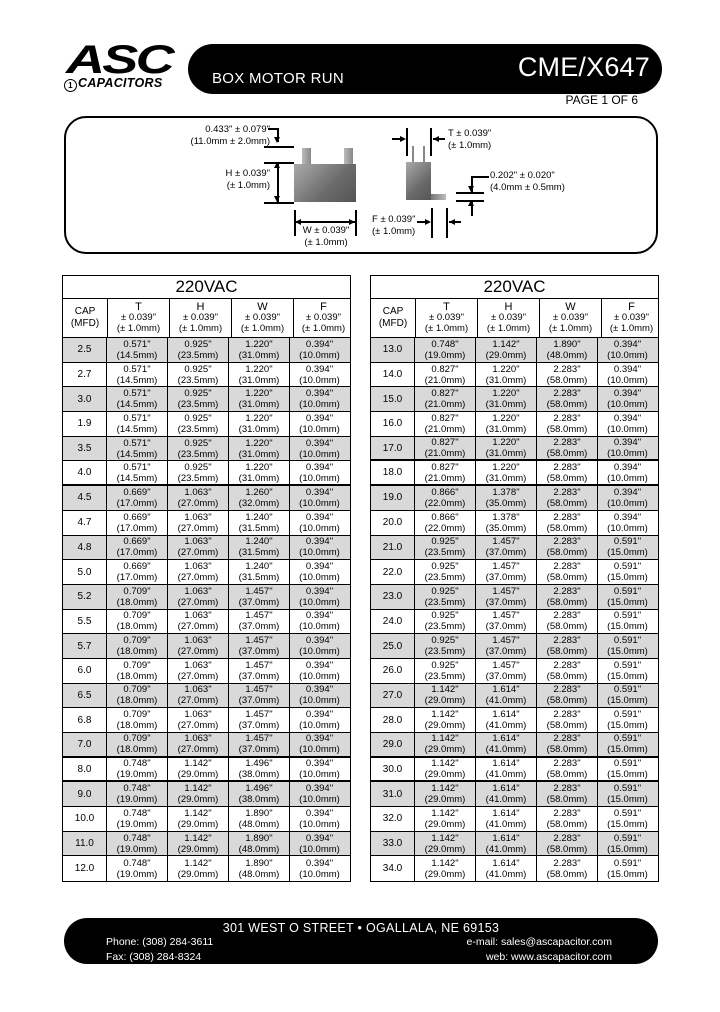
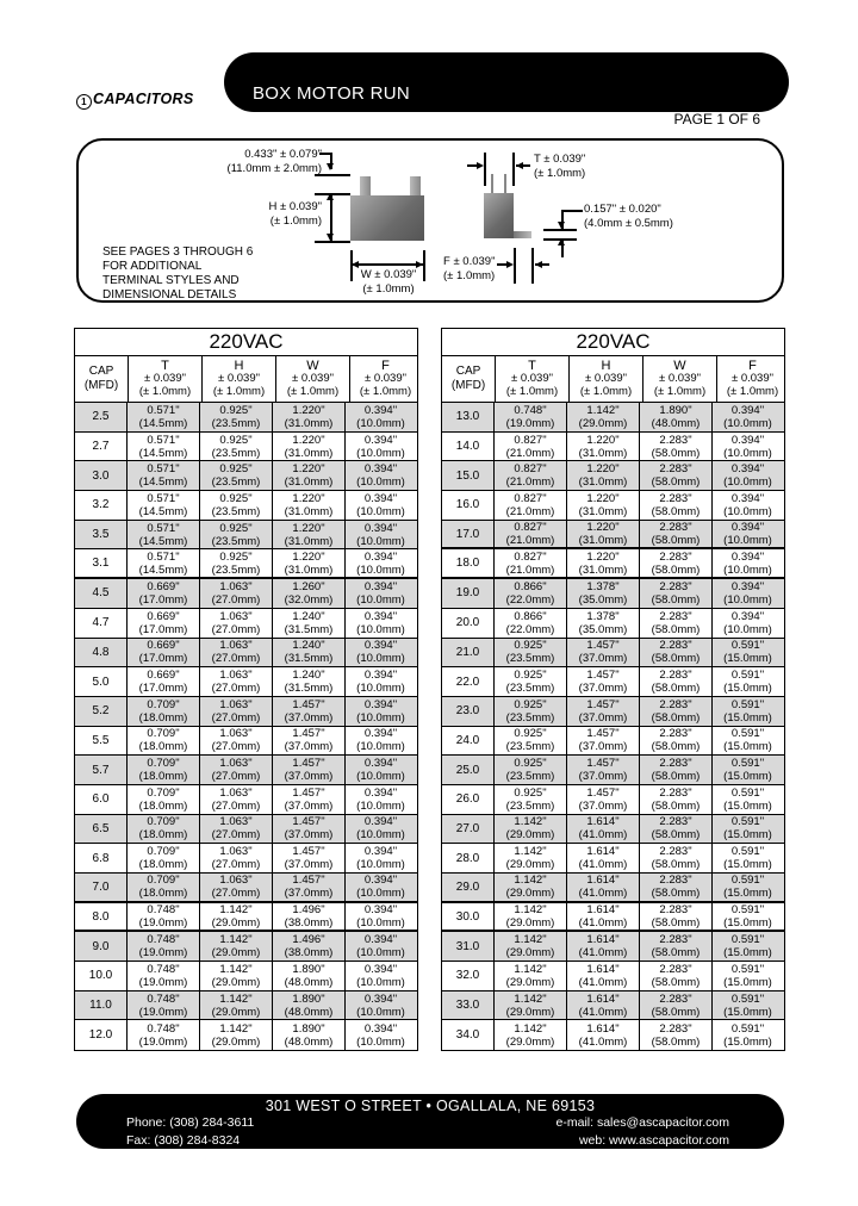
- ASC
  1 CAPACITORS
  BOX MOTOR RUN
- CME/X647
  PAGE 1 OF 6
  0.433" ± 0.079"
  (11.0mm ± 2.0mm)
  H ± 0.039"
  (± 1.0mm)
  W ± 0.039"
  (± 1.0mm)
+ SEE PAGES 3 THROUGH 6
+ FOR ADDITIONAL
+ TERMINAL STYLES AND
+ DIMENSIONAL DETAILS
  T ± 0.039"
  (± 1.0mm)
- 0.202" ± 0.020"
+ 0.157" ± 0.020"
  (4.0mm ± 0.5mm)
  F ± 0.039"
  (± 1.0mm)
  220VAC
  CAP
  (MFD)
  T
  ± 0.039"
  (± 1.0mm)
  H
  ± 0.039"
  (± 1.0mm)
  W
  ± 0.039"
  (± 1.0mm)
  F
  ± 0.039"
  (± 1.0mm)
  2.5
  0.571"
  (14.5mm)
  0.925"
  (23.5mm)
  1.220"
  (31.0mm)
  0.394"
  (10.0mm)
  2.7
  0.571"
  (14.5mm)
  0.925"
  (23.5mm)
  1.220"
  (31.0mm)
  0.394"
  (10.0mm)
  3.0
  0.571"
  (14.5mm)
  0.925"
  (23.5mm)
  1.220"
  (31.0mm)
  0.394"
  (10.0mm)
- 1.9
+ 3.2
  0.571"
  (14.5mm)
  0.925"
  (23.5mm)
  1.220"
  (31.0mm)
  0.394"
  (10.0mm)
  3.5
  0.571"
  (14.5mm)
  0.925"
  (23.5mm)
  1.220"
  (31.0mm)
  0.394"
  (10.0mm)
- 4.0
+ 3.1
  0.571"
  (14.5mm)
  0.925"
  (23.5mm)
  1.220"
  (31.0mm)
  0.394"
  (10.0mm)
  4.5
  0.669"
  (17.0mm)
  1.063"
  (27.0mm)
  1.260"
  (32.0mm)
  0.394"
  (10.0mm)
  4.7
  0.669"
  (17.0mm)
  1.063"
  (27.0mm)
  1.240"
  (31.5mm)
  0.394"
  (10.0mm)
  4.8
  0.669"
  (17.0mm)
  1.063"
  (27.0mm)
  1.240"
  (31.5mm)
  0.394"
  (10.0mm)
  5.0
  0.669"
  (17.0mm)
  1.063"
  (27.0mm)
  1.240"
  (31.5mm)
  0.394"
  (10.0mm)
  5.2
  0.709"
  (18.0mm)
  1.063"
  (27.0mm)
  1.457"
  (37.0mm)
  0.394"
  (10.0mm)
  5.5
  0.709"
  (18.0mm)
  1.063"
  (27.0mm)
  1.457"
  (37.0mm)
  0.394"
  (10.0mm)
  5.7
  0.709"
  (18.0mm)
  1.063"
  (27.0mm)
  1.457"
  (37.0mm)
  0.394"
  (10.0mm)
  6.0
  0.709"
  (18.0mm)
  1.063"
  (27.0mm)
  1.457"
  (37.0mm)
  0.394"
  (10.0mm)
  6.5
  0.709"
  (18.0mm)
  1.063"
  (27.0mm)
  1.457"
  (37.0mm)
  0.394"
  (10.0mm)
  6.8
  0.709"
  (18.0mm)
  1.063"
  (27.0mm)
  1.457"
  (37.0mm)
  0.394"
  (10.0mm)
  7.0
  0.709"
  (18.0mm)
  1.063"
  (27.0mm)
  1.457"
  (37.0mm)
  0.394"
  (10.0mm)
  8.0
  0.748"
  (19.0mm)
  1.142"
  (29.0mm)
  1.496"
  (38.0mm)
  0.394"
  (10.0mm)
  9.0
  0.748"
  (19.0mm)
  1.142"
  (29.0mm)
  1.496"
  (38.0mm)
  0.394"
  (10.0mm)
  10.0
  0.748"
  (19.0mm)
  1.142"
  (29.0mm)
  1.890"
  (48.0mm)
  0.394"
  (10.0mm)
  11.0
  0.748"
  (19.0mm)
  1.142"
  (29.0mm)
  1.890"
  (48.0mm)
  0.394"
  (10.0mm)
  12.0
  0.748"
  (19.0mm)
  1.142"
  (29.0mm)
  1.890"
  (48.0mm)
  0.394"
  (10.0mm)
  220VAC
  CAP
  (MFD)
  T
  ± 0.039"
  (± 1.0mm)
  H
  ± 0.039"
  (± 1.0mm)
  W
  ± 0.039"
  (± 1.0mm)
  F
  ± 0.039"
  (± 1.0mm)
  13.0
  0.748"
  (19.0mm)
  1.142"
  (29.0mm)
  1.890"
  (48.0mm)
  0.394"
  (10.0mm)
  14.0
  0.827"
  (21.0mm)
  1.220"
  (31.0mm)
  2.283"
  (58.0mm)
  0.394"
  (10.0mm)
  15.0
  0.827"
  (21.0mm)
  1.220"
  (31.0mm)
  2.283"
  (58.0mm)
  0.394"
  (10.0mm)
  16.0
  0.827"
  (21.0mm)
  1.220"
  (31.0mm)
  2.283"
  (58.0mm)
  0.394"
  (10.0mm)
  17.0
  0.827"
  (21.0mm)
  1.220"
  (31.0mm)
  2.283"
  (58.0mm)
  0.394"
  (10.0mm)
  18.0
  0.827"
  (21.0mm)
  1.220"
  (31.0mm)
  2.283"
  (58.0mm)
  0.394"
  (10.0mm)
  19.0
  0.866"
  (22.0mm)
  1.378"
  (35.0mm)
  2.283"
  (58.0mm)
  0.394"
  (10.0mm)
  20.0
  0.866"
  (22.0mm)
  1.378"
  (35.0mm)
  2.283"
  (58.0mm)
  0.394"
  (10.0mm)
  21.0
  0.925"
  (23.5mm)
  1.457"
  (37.0mm)
  2.283"
  (58.0mm)
  0.591"
  (15.0mm)
  22.0
  0.925"
  (23.5mm)
  1.457"
  (37.0mm)
  2.283"
  (58.0mm)
  0.591"
  (15.0mm)
  23.0
  0.925"
  (23.5mm)
  1.457"
  (37.0mm)
  2.283"
  (58.0mm)
  0.591"
  (15.0mm)
  24.0
  0.925"
  (23.5mm)
  1.457"
  (37.0mm)
  2.283"
  (58.0mm)
  0.591"
  (15.0mm)
  25.0
  0.925"
  (23.5mm)
  1.457"
  (37.0mm)
  2.283"
  (58.0mm)
  0.591"
  (15.0mm)
  26.0
  0.925"
  (23.5mm)
  1.457"
  (37.0mm)
  2.283"
  (58.0mm)
  0.591"
  (15.0mm)
  27.0
  1.142"
  (29.0mm)
  1.614"
  (41.0mm)
  2.283"
  (58.0mm)
  0.591"
  (15.0mm)
  28.0
  1.142"
  (29.0mm)
  1.614"
  (41.0mm)
  2.283"
  (58.0mm)
  0.591"
  (15.0mm)
  29.0
  1.142"
  (29.0mm)
  1.614"
  (41.0mm)
  2.283"
  (58.0mm)
  0.591"
  (15.0mm)
  30.0
  1.142"
  (29.0mm)
  1.614"
  (41.0mm)
  2.283"
  (58.0mm)
  0.591"
  (15.0mm)
  31.0
  1.142"
  (29.0mm)
  1.614"
  (41.0mm)
  2.283"
  (58.0mm)
  0.591"
  (15.0mm)
  32.0
  1.142"
  (29.0mm)
  1.614"
  (41.0mm)
  2.283"
  (58.0mm)
  0.591"
  (15.0mm)
  33.0
  1.142"
  (29.0mm)
  1.614"
  (41.0mm)
  2.283"
  (58.0mm)
  0.591"
  (15.0mm)
  34.0
  1.142"
  (29.0mm)
  1.614"
  (41.0mm)
  2.283"
  (58.0mm)
  0.591"
  (15.0mm)
  301 WEST O STREET • OGALLALA, NE 69153
  Phone: (308) 284-3611
  Fax: (308) 284-8324
  e-mail: sales@ascapacitor.com
  web: www.ascapacitor.com
